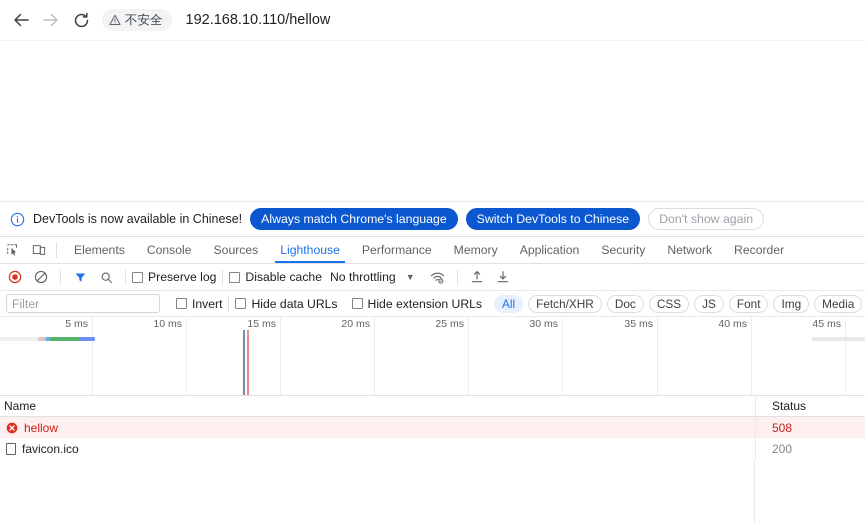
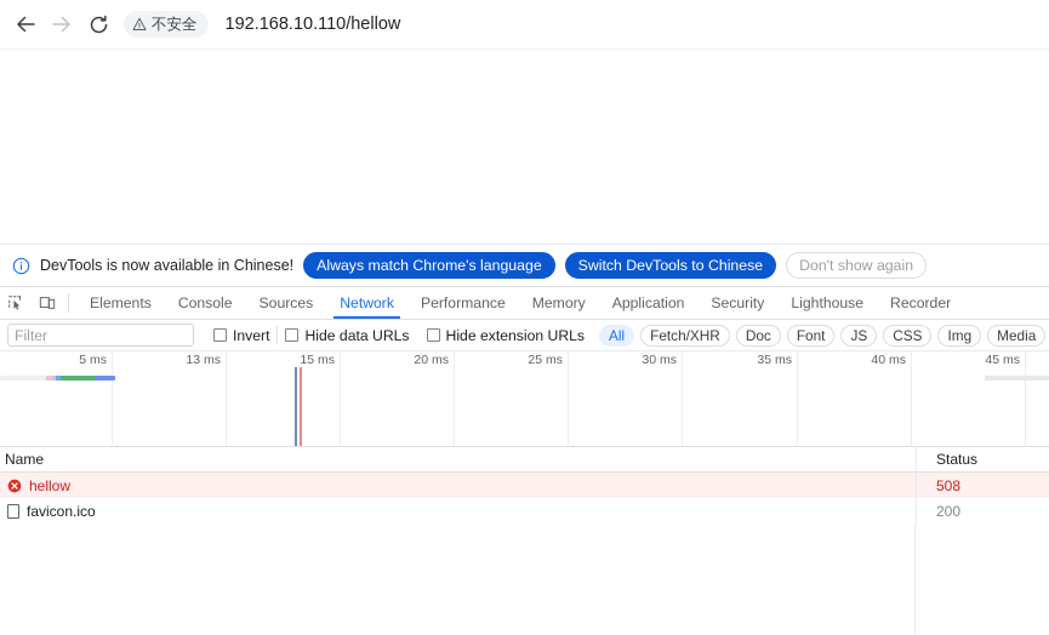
  不安全
  192.168.10.110/hellow
  DevTools is now available in Chinese!
  Always match Chrome's language
  Switch DevTools to Chinese
  Don't show again
  Elements
  Console
  Sources
- Lighthouse
+ Network
  Performance
  Memory
  Application
  Security
- Network
+ Lighthouse
  Recorder
- Preserve log
- Disable cache
- No throttling
- ▼
  Filter
  Invert
  Hide data URLs
  Hide extension URLs
  All
  Fetch/XHR
  Doc
- CSS
+ Font
  JS
- Font
+ CSS
  Img
  Media
  5 ms
- 10 ms
+ 13 ms
  15 ms
  20 ms
  25 ms
  30 ms
  35 ms
  40 ms
  45 ms
  Name
  Status
  hellow
  508
  favicon.ico
  200
